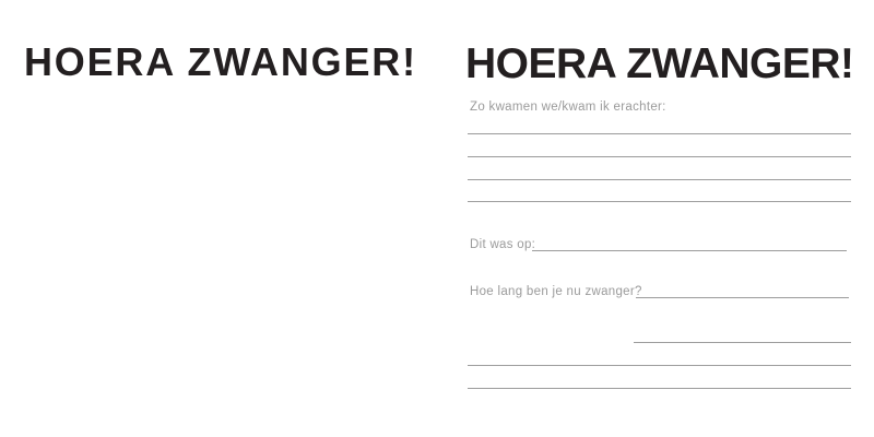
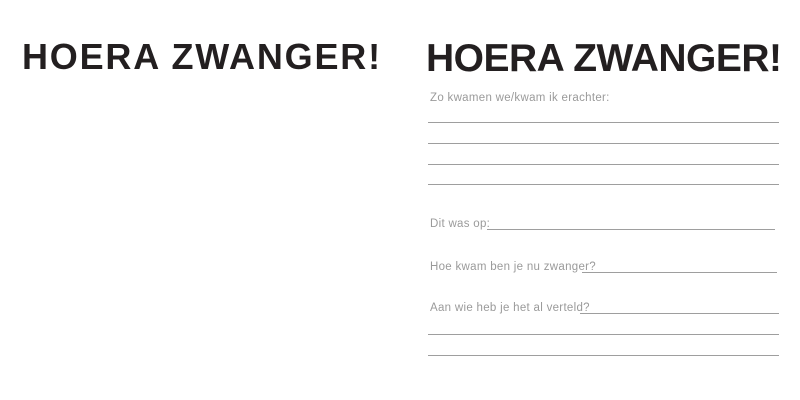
  HOERA ZWANGER!
  HOERA ZWANGER!
  Zo kwamen we/kwam ik erachter:
  Dit was op:
- Hoe lang ben je nu zwanger?
+ Hoe kwam ben je nu zwanger?
+ Aan wie heb je het al verteld?
